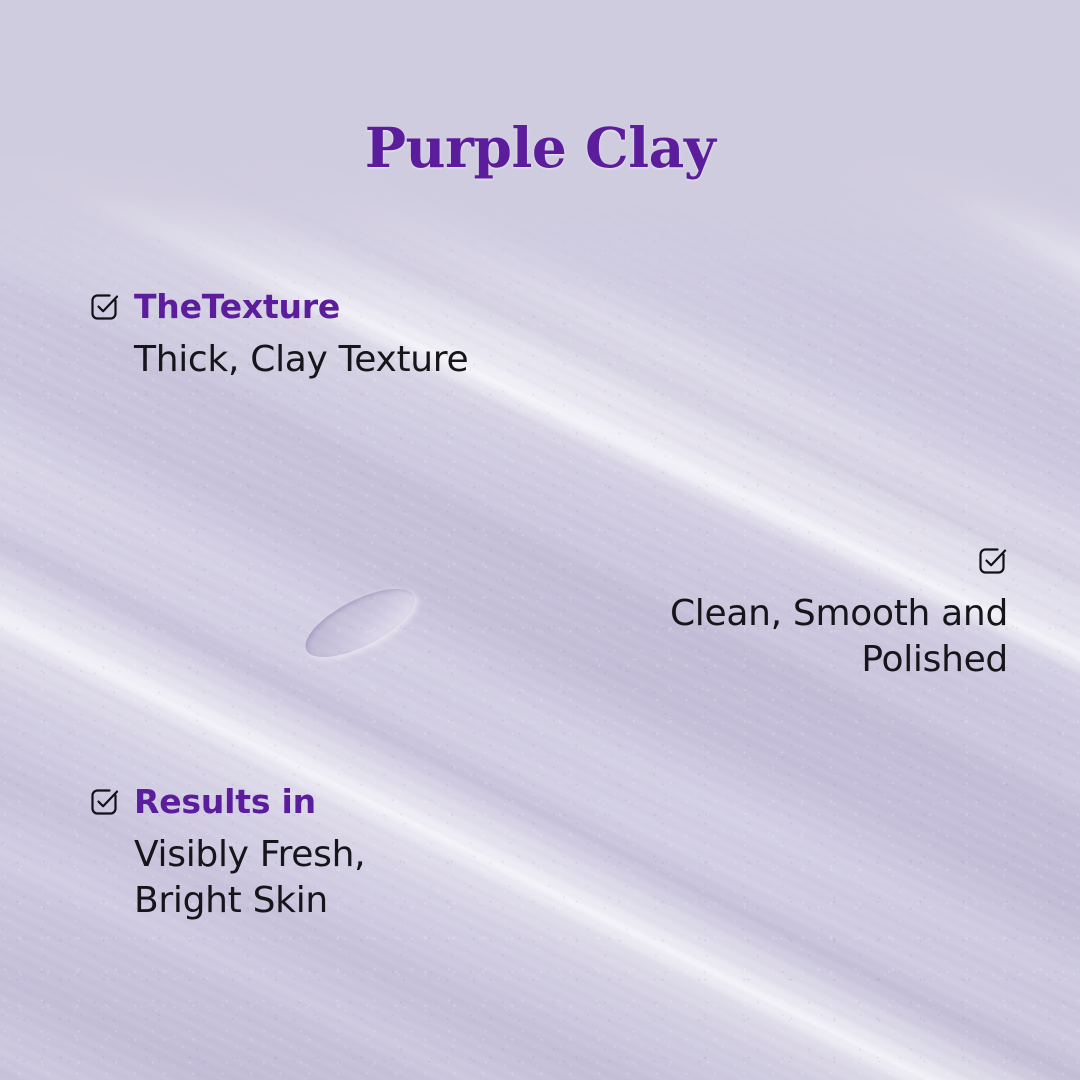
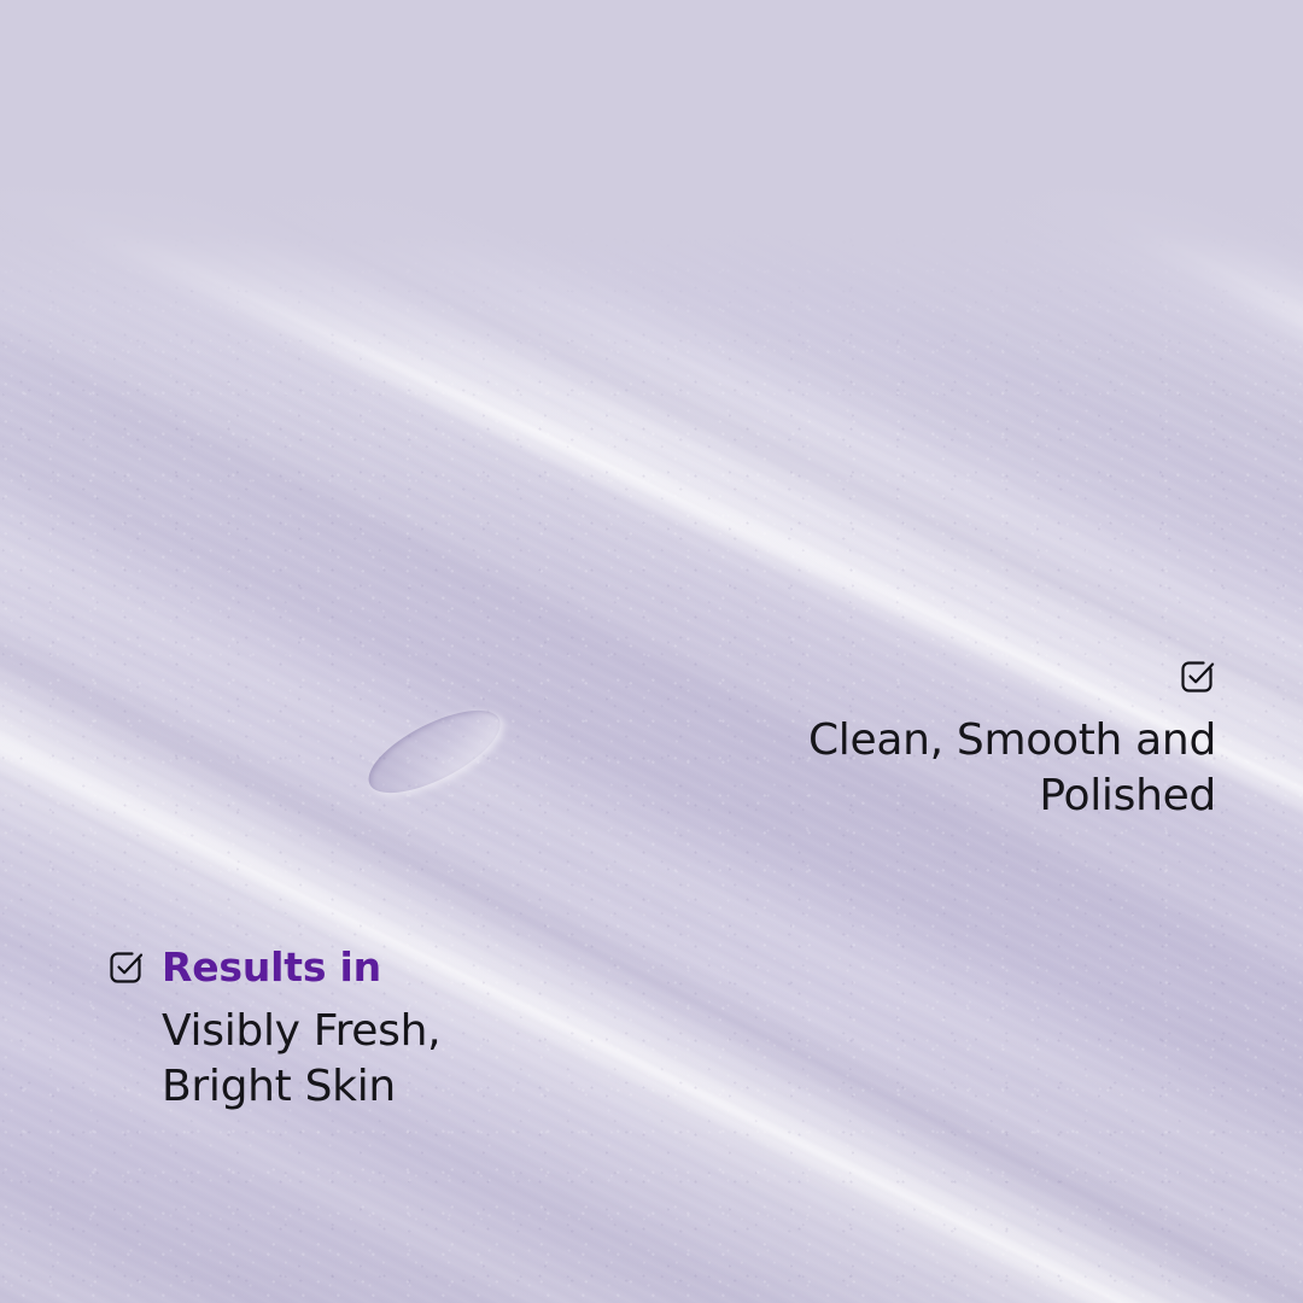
- Purple Clay
- TheTexture
- Thick, Clay Texture
  Clean, Smooth and
  Polished
  Results in
  Visibly Fresh,
  Bright Skin
